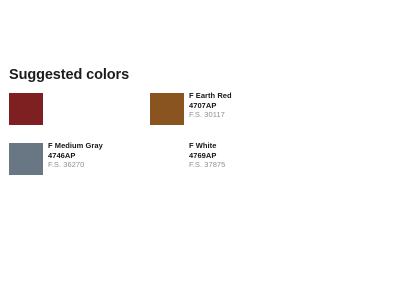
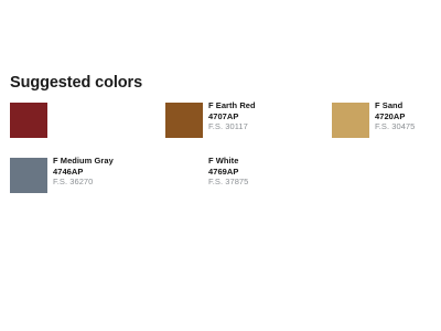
  Suggested colors
  F Earth Red
  4707AP
  F.S. 30117
+ F Sand
+ 4720AP
+ F.S. 30475
  F Medium Gray
  4746AP
  F.S. 36270
  F White
  4769AP
  F.S. 37875
